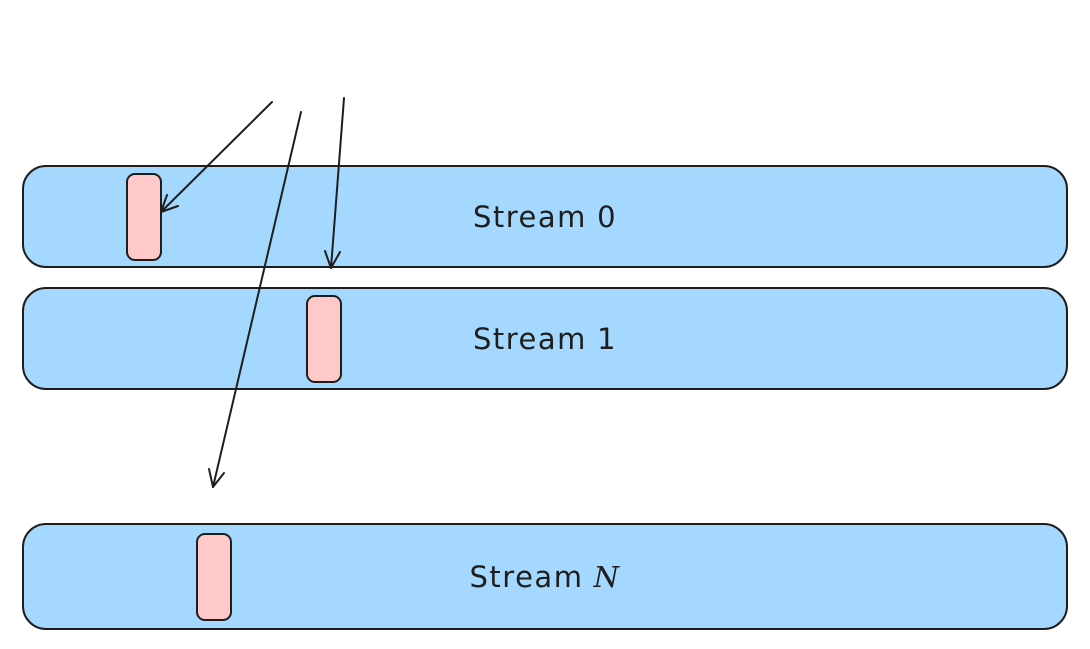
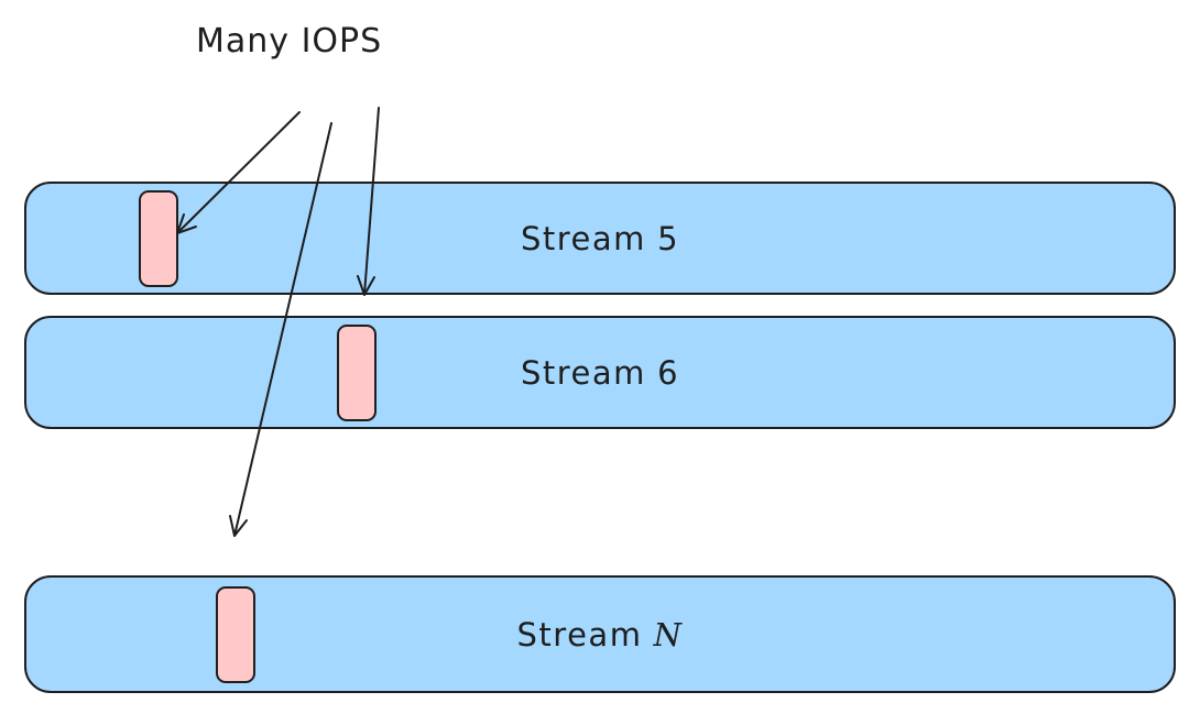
+ Many IOPS
  Stream
- 0
+ 5
  Stream
- 1
+ 6
  Stream
  N
